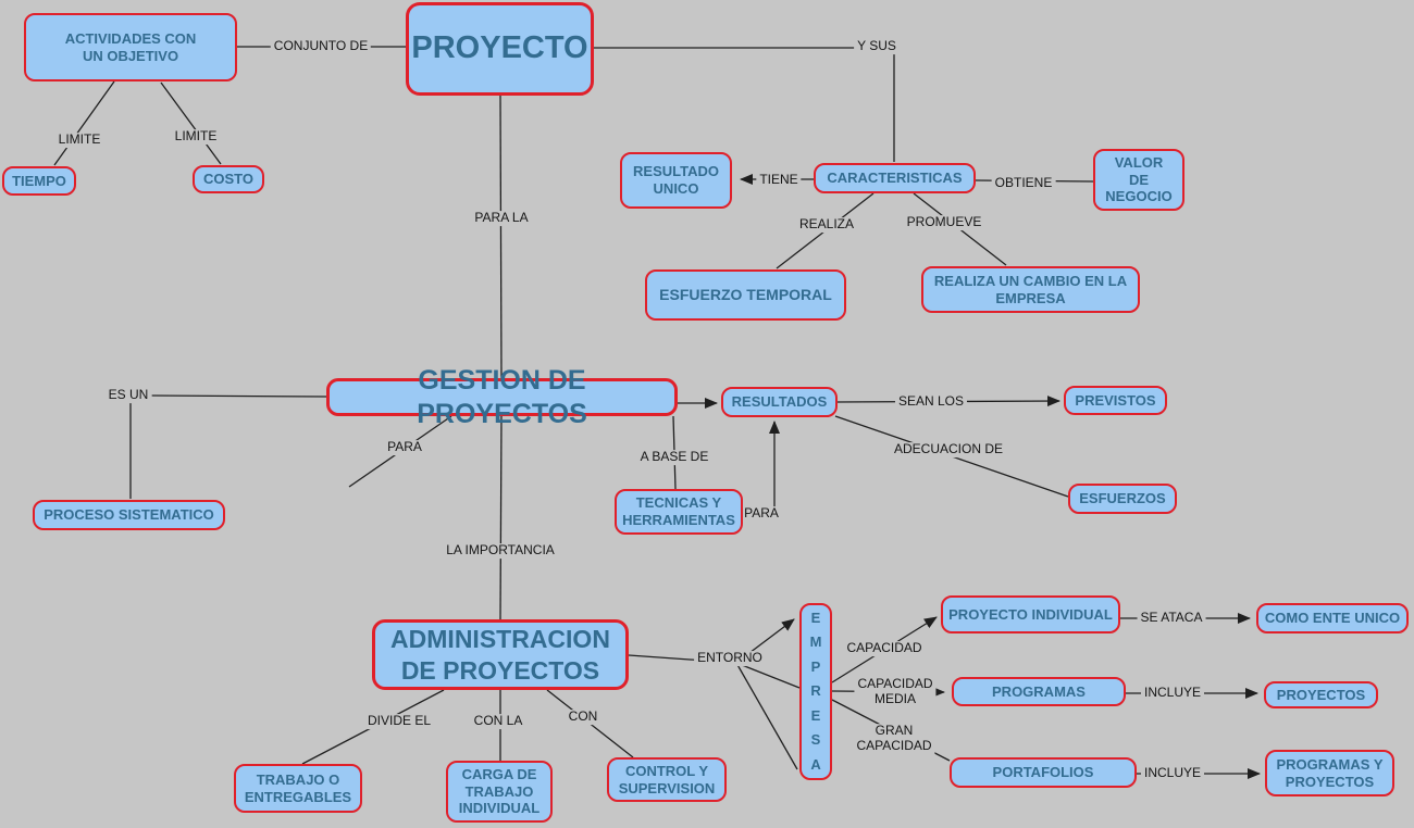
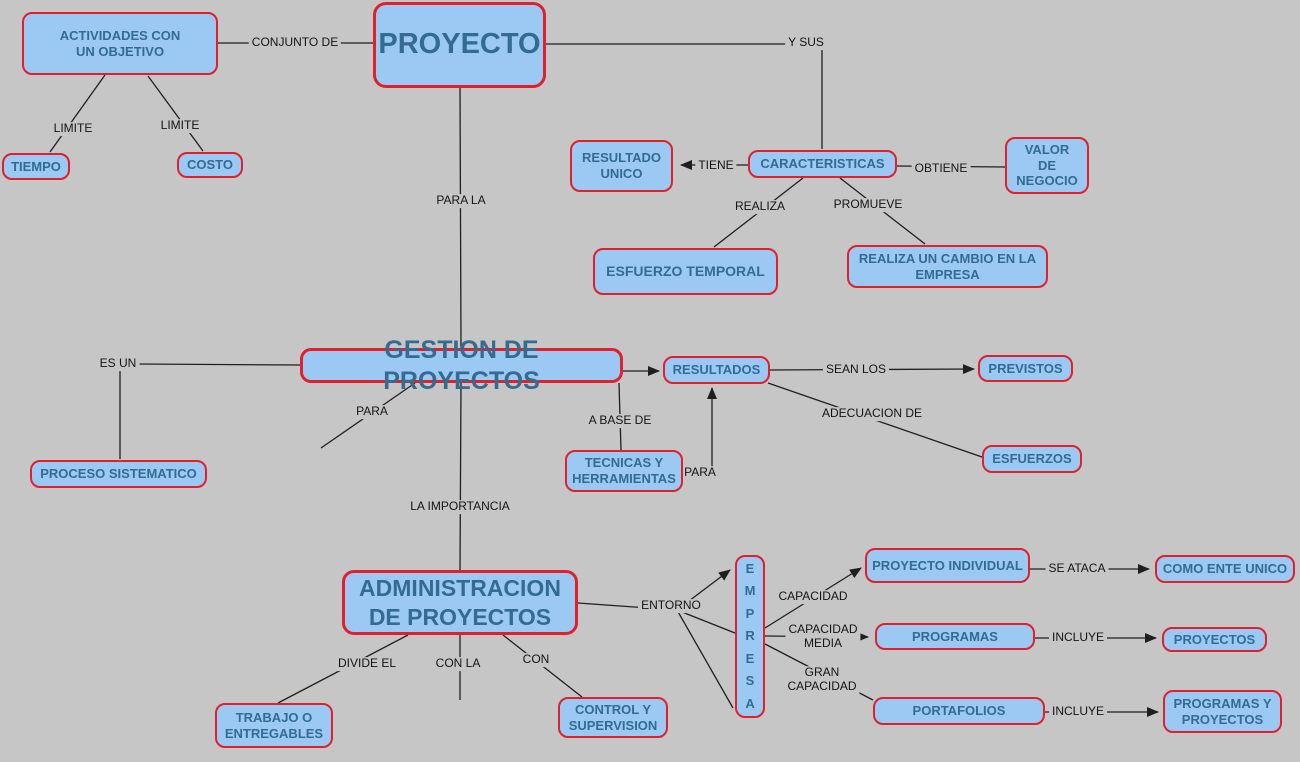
  CONJUNTO DE
  Y SUS
  LIMITE
  LIMITE
  TIENE
  OBTIENE
  REALIZA
  PROMUEVE
  PARA LA
  ES UN
  PARA
  A BASE DE
  SEAN LOS
  ADECUACION DE
  PARA
  LA IMPORTANCIA
  DIVIDE EL
  CON LA
  CON
  ENTORNO
  CAPACIDAD
  CAPACIDAD
  MEDIA
  GRAN
  CAPACIDAD
  SE ATACA
  INCLUYE
  INCLUYE
  ACTIVIDADES CON
  UN OBJETIVO
  PROYECTO
  TIEMPO
  COSTO
  RESULTADO
  UNICO
  CARACTERISTICAS
  VALOR
  DE
  NEGOCIO
  ESFUERZO TEMPORAL
  REALIZA UN CAMBIO EN LA
  EMPRESA
  GESTION DE PROYECTOS
  PROCESO SISTEMATICO
  RESULTADOS
  PREVISTOS
  TECNICAS Y
  HERRAMIENTAS
  ESFUERZOS
  ADMINISTRACION
  DE PROYECTOS
  EMPRESA
  PROYECTO INDIVIDUAL
  COMO ENTE UNICO
  PROGRAMAS
  PROYECTOS
  PORTAFOLIOS
  PROGRAMAS Y
  PROYECTOS
  TRABAJO O
  ENTREGABLES
- CARGA DE
- TRABAJO
- INDIVIDUAL
  CONTROL Y
  SUPERVISION
